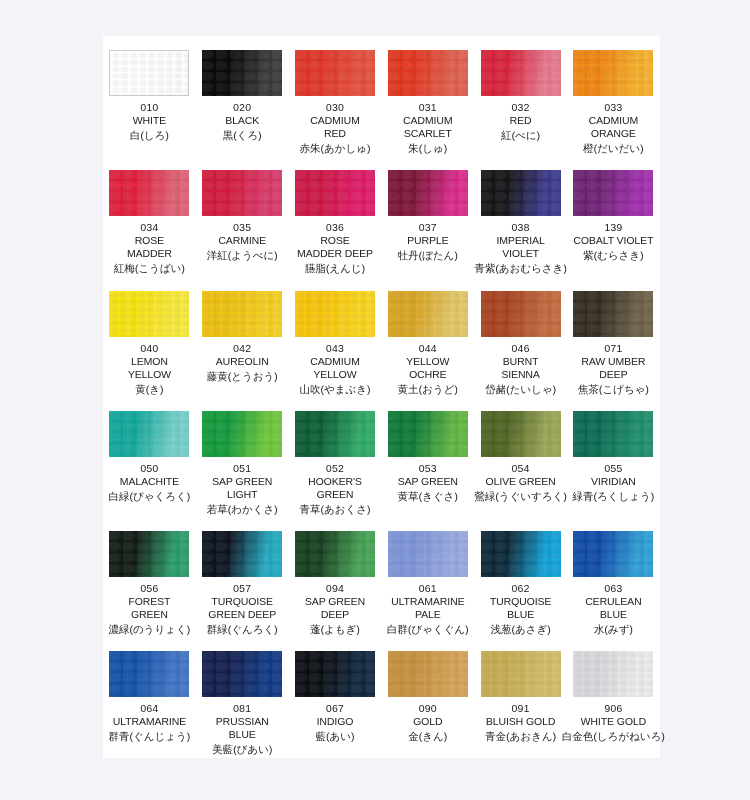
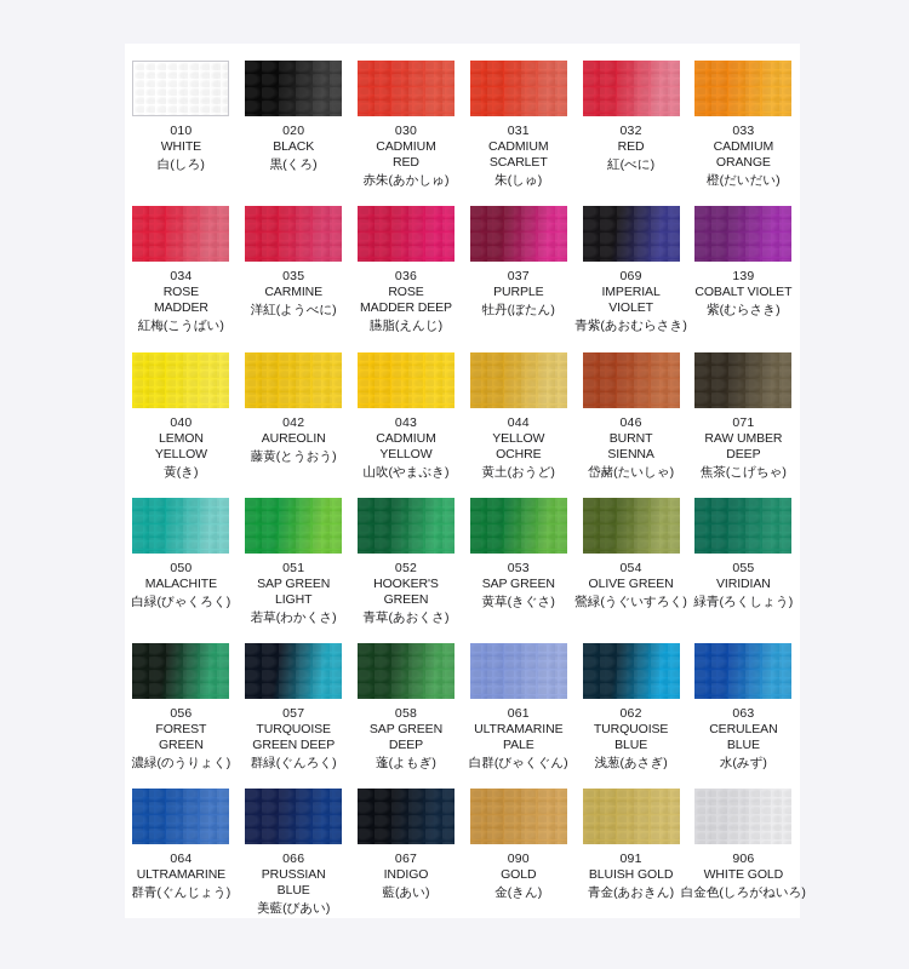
  010
  WHITE
  白(しろ)
  020
  BLACK
  黒(くろ)
  030
  CADMIUM
  RED
  赤朱(あかしゅ)
  031
  CADMIUM
  SCARLET
  朱(しゅ)
  032
  RED
  紅(べに)
  033
  CADMIUM
  ORANGE
  橙(だいだい)
  034
  ROSE
  MADDER
  紅梅(こうばい)
  035
  CARMINE
  洋紅(ようべに)
  036
  ROSE
  MADDER DEEP
  臙脂(えんじ)
  037
  PURPLE
  牡丹(ぼたん)
- 038
+ 069
  IMPERIAL
  VIOLET
  青紫(あおむらさき)
  139
  COBALT VIOLET
  紫(むらさき)
  040
  LEMON
  YELLOW
  黄(き)
  042
  AUREOLIN
  藤黄(とうおう)
  043
  CADMIUM
  YELLOW
  山吹(やまぶき)
  044
  YELLOW
  OCHRE
  黄土(おうど)
  046
  BURNT
  SIENNA
  岱赭(たいしゃ)
  071
  RAW UMBER
  DEEP
  焦茶(こげちゃ)
  050
  MALACHITE
  白緑(びゃくろく)
  051
  SAP GREEN
  LIGHT
  若草(わかくさ)
  052
  HOOKER'S
  GREEN
  青草(あおくさ)
  053
  SAP GREEN
  黄草(きぐさ)
  054
  OLIVE GREEN
  鶯緑(うぐいすろく)
  055
  VIRIDIAN
  緑青(ろくしょう)
  056
  FOREST
  GREEN
  濃緑(のうりょく)
  057
  TURQUOISE
  GREEN DEEP
  群緑(ぐんろく)
- 094
+ 058
  SAP GREEN
  DEEP
  蓬(よもぎ)
  061
  ULTRAMARINE
  PALE
  白群(びゃくぐん)
  062
  TURQUOISE
  BLUE
  浅葱(あさぎ)
  063
  CERULEAN
  BLUE
  水(みず)
  064
  ULTRAMARINE
  群青(ぐんじょう)
- 081
+ 066
  PRUSSIAN
  BLUE
  美藍(びあい)
  067
  INDIGO
  藍(あい)
  090
  GOLD
  金(きん)
  091
  BLUISH GOLD
  青金(あおきん)
  906
  WHITE GOLD
  白金色(しろがねいろ)
